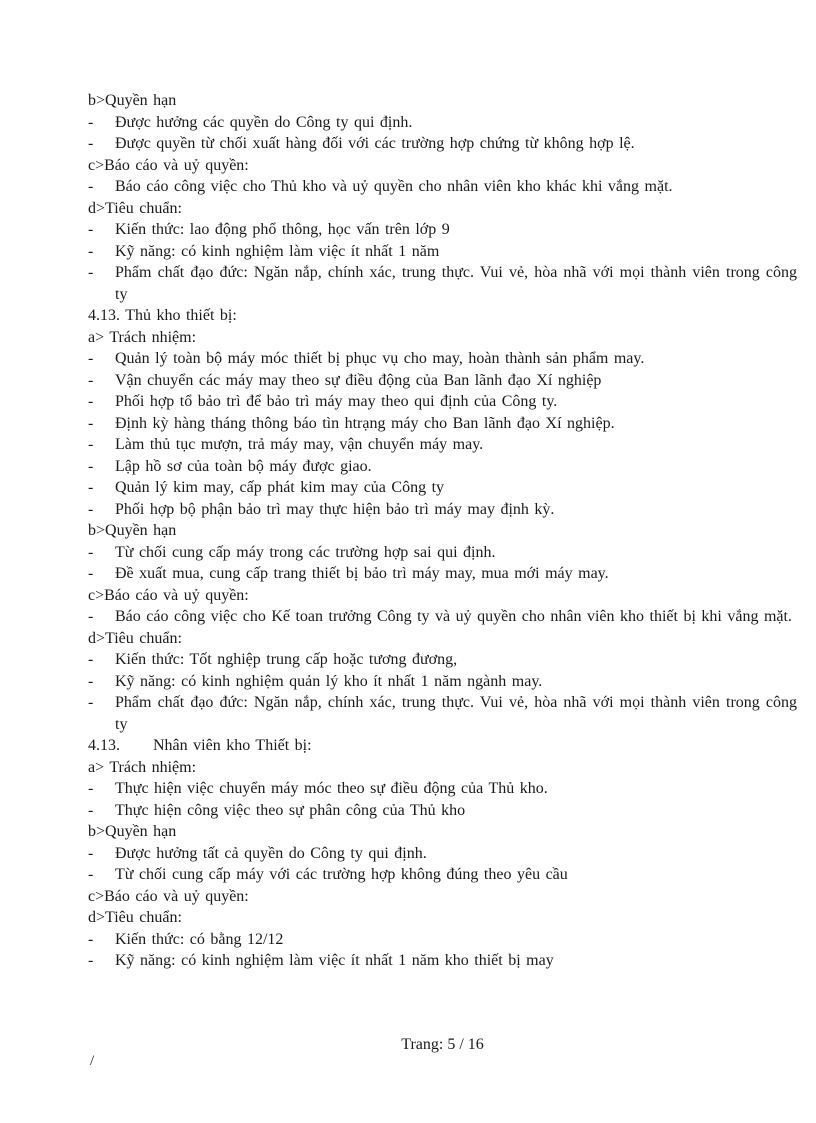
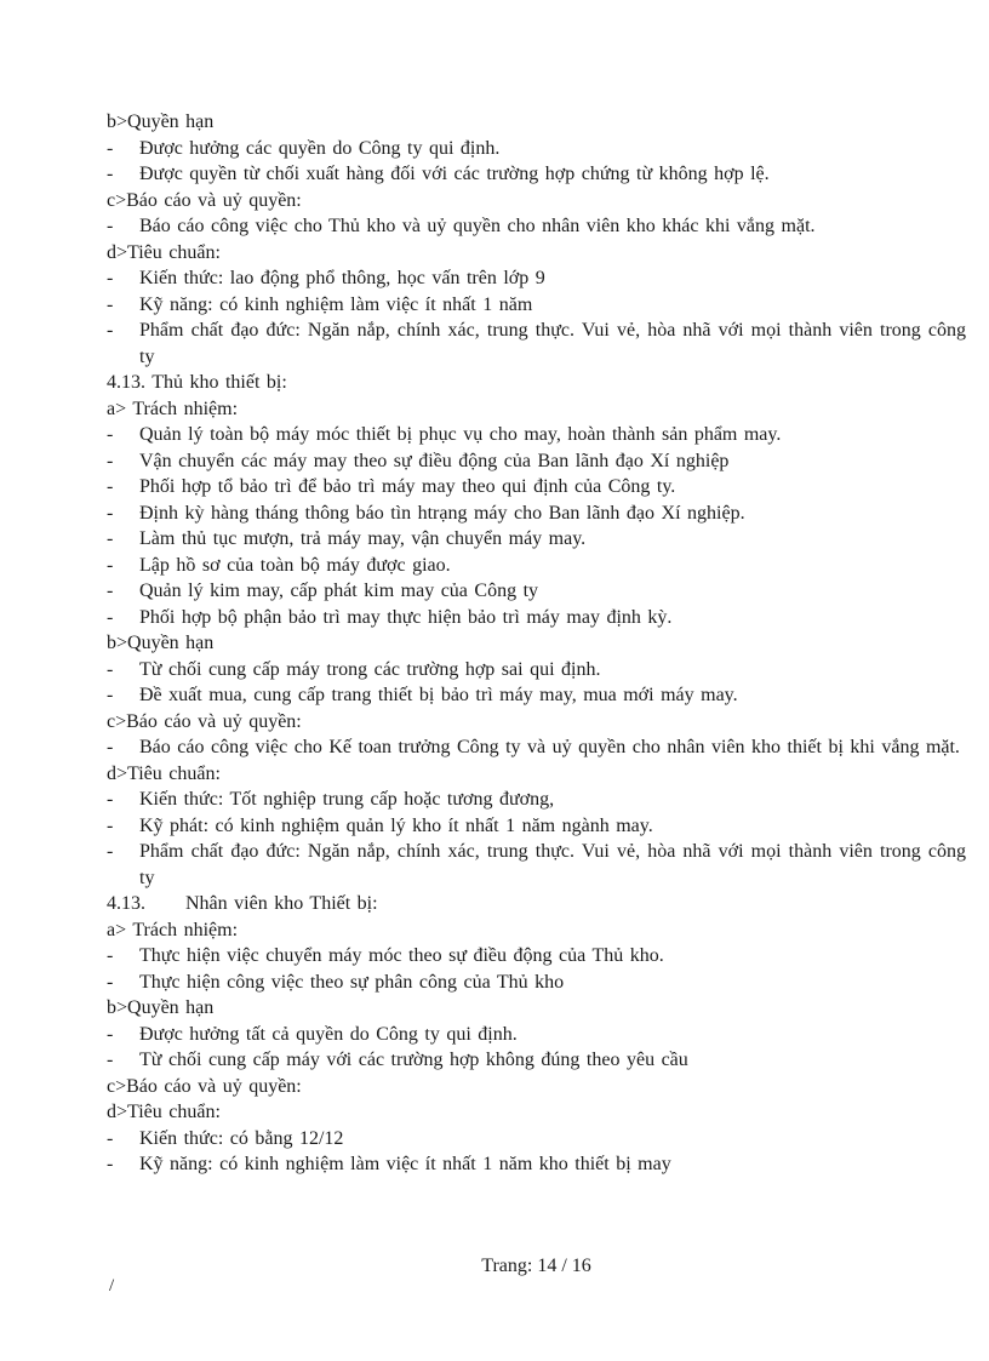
  b>Quyền hạn
  -
  Được hưởng các quyền do Công ty qui định.
  -
  Được quyền từ chối xuất hàng đối với các trường hợp chứng từ không hợp lệ.
  c>Báo cáo và uỷ quyền:
  -
  Báo cáo công việc cho Thủ kho và uỷ quyền cho nhân viên kho khác khi vắng mặt.
  d>Tiêu chuẩn:
  -
  Kiến thức: lao động phổ thông, học vấn trên lớp 9
  -
  Kỹ năng: có kinh nghiệm làm việc ít nhất 1 năm
  -
  Phẩm chất đạo đức: Ngăn nắp, chính xác, trung thực. Vui vẻ, hòa nhã với mọi thành viên trong công ty
  4.13. Thủ kho thiết bị:
  a> Trách nhiệm:
  -
  Quản lý toàn bộ máy móc thiết bị phục vụ cho may, hoàn thành sản phẩm may.
  -
  Vận chuyển các máy may theo sự điều động của Ban lãnh đạo Xí nghiệp
  -
  Phối hợp tổ bảo trì để bảo trì máy may theo qui định của Công ty.
  -
  Định kỳ hàng tháng thông báo tìn htrạng máy cho Ban lãnh đạo Xí nghiệp.
  -
  Làm thủ tục mượn, trả máy may, vận chuyển máy may.
  -
  Lập hồ sơ của toàn bộ máy được giao.
  -
  Quản lý kim may, cấp phát kim may của Công ty
  -
  Phối hợp bộ phận bảo trì may thực hiện bảo trì máy may định kỳ.
  b>Quyền hạn
  -
  Từ chối cung cấp máy trong các trường hợp sai qui định.
  -
  Đề xuất mua, cung cấp trang thiết bị bảo trì máy may, mua mới máy may.
  c>Báo cáo và uỷ quyền:
  -
  Báo cáo công việc cho Kế toan trưởng Công ty và uỷ quyền cho nhân viên kho thiết bị khi vắng mặt.
  d>Tiêu chuẩn:
  -
  Kiến thức: Tốt nghiệp trung cấp hoặc tương đương,
  -
- Kỹ năng: có kinh nghiệm quản lý kho ít nhất 1 năm ngành may.
+ Kỹ phát: có kinh nghiệm quản lý kho ít nhất 1 năm ngành may.
  -
  Phẩm chất đạo đức: Ngăn nắp, chính xác, trung thực. Vui vẻ, hòa nhã với mọi thành viên trong công ty
  4.13. Nhân viên kho Thiết bị:
  a> Trách nhiệm:
  -
  Thực hiện việc chuyển máy móc theo sự điều động của Thủ kho.
  -
  Thực hiện công việc theo sự phân công của Thủ kho
  b>Quyền hạn
  -
  Được hưởng tất cả quyền do Công ty qui định.
  -
  Từ chối cung cấp máy với các trường hợp không đúng theo yêu cầu
  c>Báo cáo và uỷ quyền:
  d>Tiêu chuẩn:
  -
  Kiến thức: có bằng 12/12
  -
  Kỹ năng: có kinh nghiệm làm việc ít nhất 1 năm kho thiết bị may
- Trang: 5 / 16
+ Trang: 14 / 16
  /
